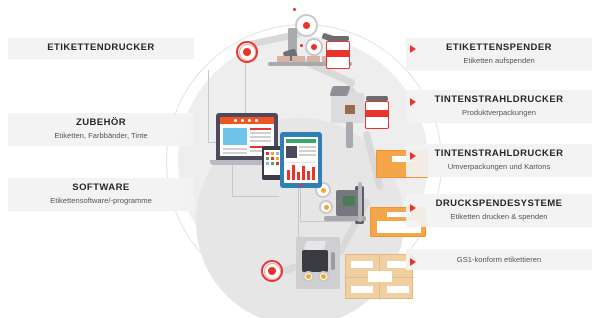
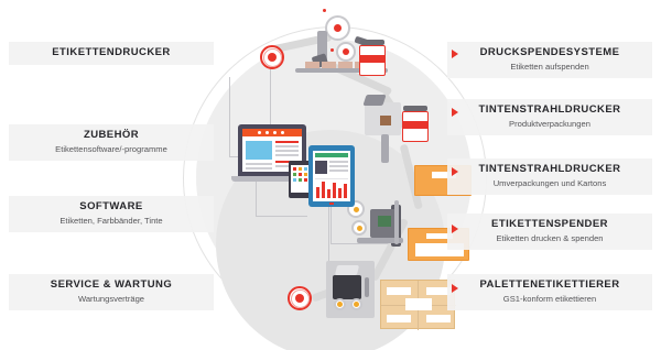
  ETIKETTENDRUCKER
  ZUBEHÖR
- Etiketten, Farbbänder, Tinte
+ Etikettensoftware/-programme
  SOFTWARE
- Etikettensoftware/-programme
+ Etiketten, Farbbänder, Tinte
+ SERVICE & WARTUNG
+ Wartungsverträge
- ETIKETTENSPENDER
+ DRUCKSPENDESYSTEME
  Etiketten aufspenden
  TINTENSTRAHLDRUCKER
  Produktverpackungen
  TINTENSTRAHLDRUCKER
  Umverpackungen und Kartons
- DRUCKSPENDESYSTEME
+ ETIKETTENSPENDER
  Etiketten drucken & spenden
+ PALETTENETIKETTIERER
  GS1-konform etikettieren
